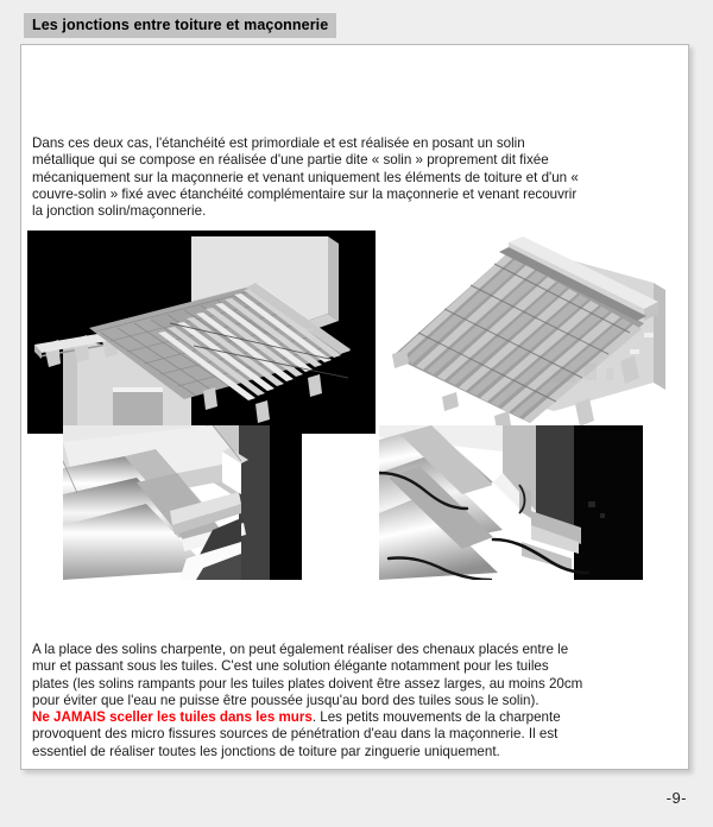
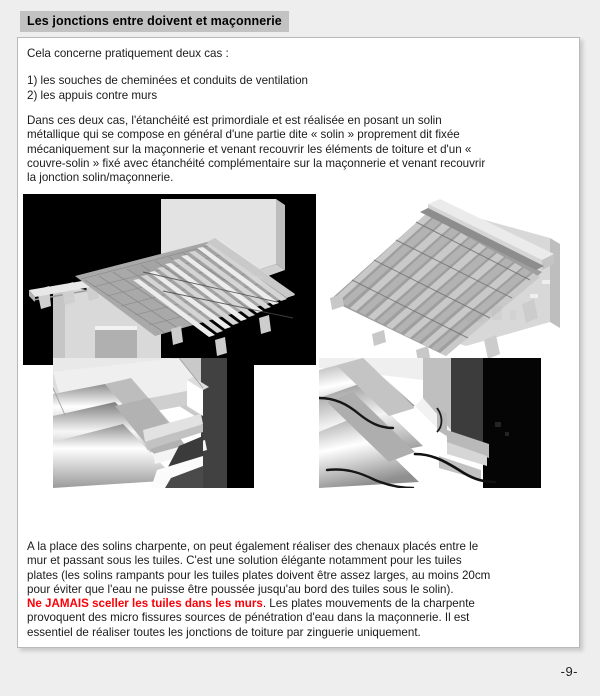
- Les jonctions entre toiture et maçonnerie
+ Les jonctions entre doivent et maçonnerie
+ Cela concerne pratiquement deux cas :
+ 1) les souches de cheminées et conduits de ventilation
+ 2) les appuis contre murs
  Dans ces deux cas, l'étanchéité est primordiale et est réalisée en posant un solin
- métallique qui se compose en réalisée d'une partie dite « solin » proprement dit fixée
+ métallique qui se compose en général d'une partie dite « solin » proprement dit fixée
- mécaniquement sur la maçonnerie et venant uniquement les éléments de toiture et d'un «
+ mécaniquement sur la maçonnerie et venant recouvrir les éléments de toiture et d'un «
  couvre-solin » fixé avec étanchéité complémentaire sur la maçonnerie et venant recouvrir
  la jonction solin/maçonnerie.
  A la place des solins charpente, on peut également réaliser des chenaux placés entre le
  mur et passant sous les tuiles. C'est une solution élégante notamment pour les tuiles
  plates (les solins rampants pour les tuiles plates doivent être assez larges, au moins 20cm
  pour éviter que l'eau ne puisse être poussée jusqu'au bord des tuiles sous le solin).
- Ne JAMAIS sceller les tuiles dans les murs. Les petits mouvements de la charpente
+ Ne JAMAIS sceller les tuiles dans les murs. Les plates mouvements de la charpente
  provoquent des micro fissures sources de pénétration d'eau dans la maçonnerie. Il est
  essentiel de réaliser toutes les jonctions de toiture par zinguerie uniquement.
  -9-
